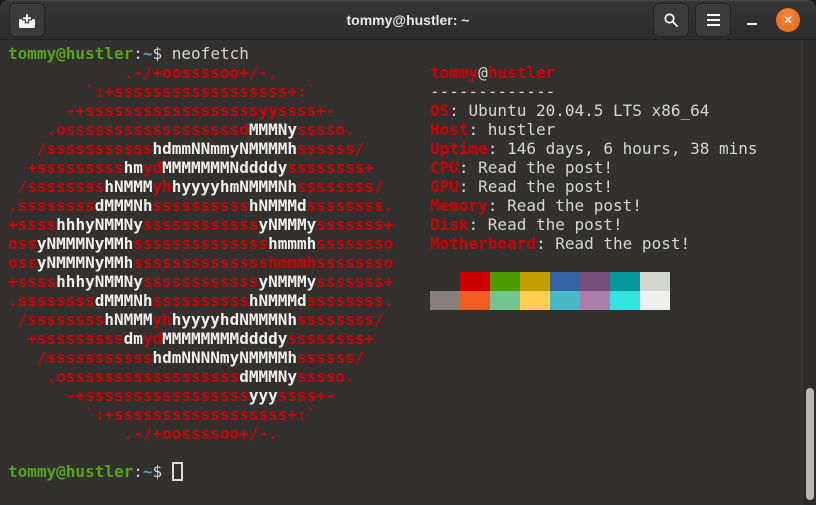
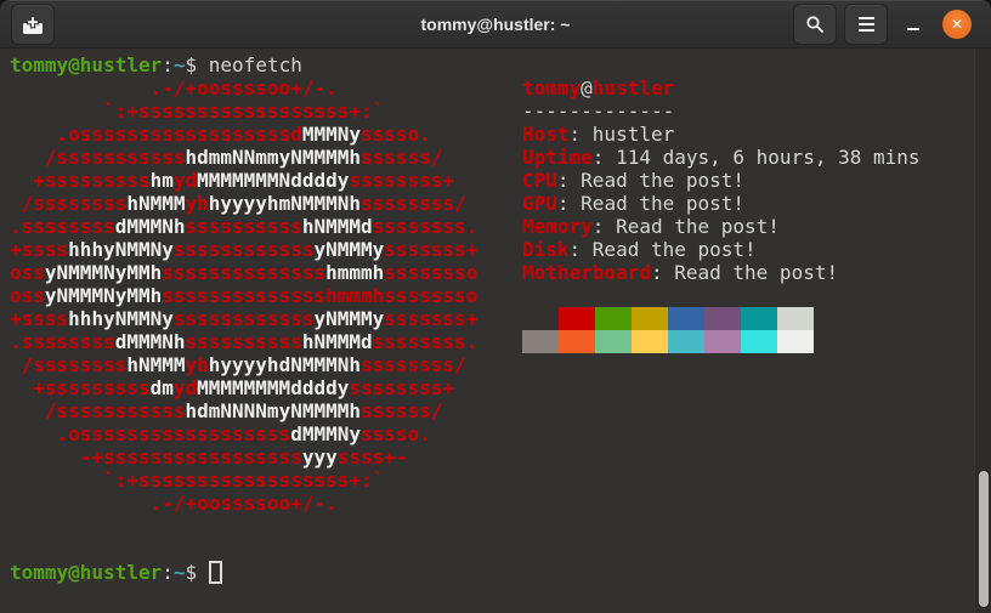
  tommy@hustler: ~
  ✕
  tommy@hustler:~$ neofetch
  .-/+oossssoo+/-.
  `:+ssssssssssssssssss+:`
- -+ssssssssssssssssssyyssss+-
  .ossssssssssssssssssdMMMNysssso.
  /ssssssssssshdmmNNmmyNMMMMhssssss/
  +ssssssssshmydMMMMMMMNddddyssssssss+
  /sssssssshNMMMyhhyyyyhmNMMMNhssssssss/
  .ssssssssdMMMNhsssssssssshNMMMdssssssss.
  +sssshhhyNMMNyssssssssssssyNMMMysssssss+
  ossyNMMMNyMMhsssssssssssssshmmmhssssssso
  ossyNMMMNyMMhsssssssssssssshmmmhssssssso
  +sssshhhyNMMNyssssssssssssyNMMMysssssss+
  .ssssssssdMMMNhsssssssssshNMMMdssssssss.
  /sssssssshNMMMyhhyyyyhdNMMMNhssssssss/
  +sssssssssdmydMMMMMMMMddddyssssssss+
  /ssssssssssshdmNNNNmyNMMMMhssssss/
  .ossssssssssssssssssdMMMNysssso.
  -+sssssssssssssssssyyyssss+-
  `:+ssssssssssssssssss+:`
  .-/+oossssoo+/-.
  tommy@hustler
  -------------
- OS: Ubuntu 20.04.5 LTS x86_64
  Host: hustler
- Uptime: 146 days, 6 hours, 38 mins
+ Uptime: 114 days, 6 hours, 38 mins
  CPU: Read the post!
  GPU: Read the post!
  Memory: Read the post!
  Disk: Read the post!
  Motherboard: Read the post!
  tommy@hustler:~$
